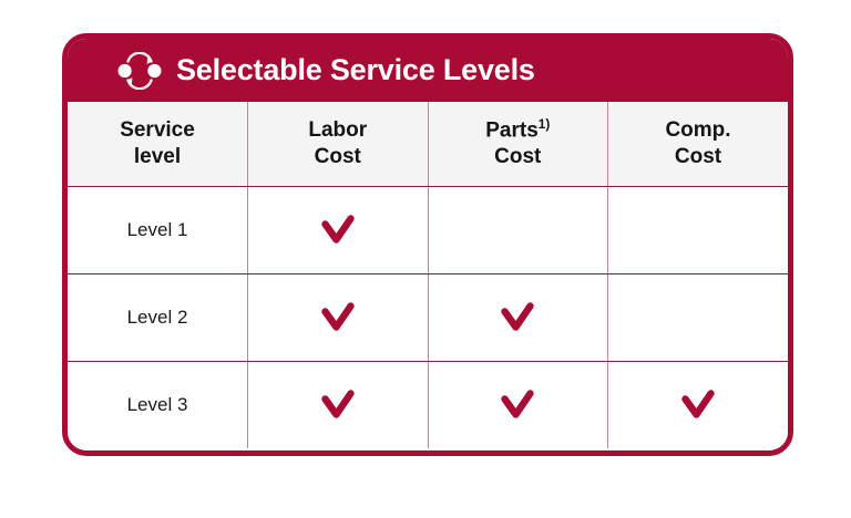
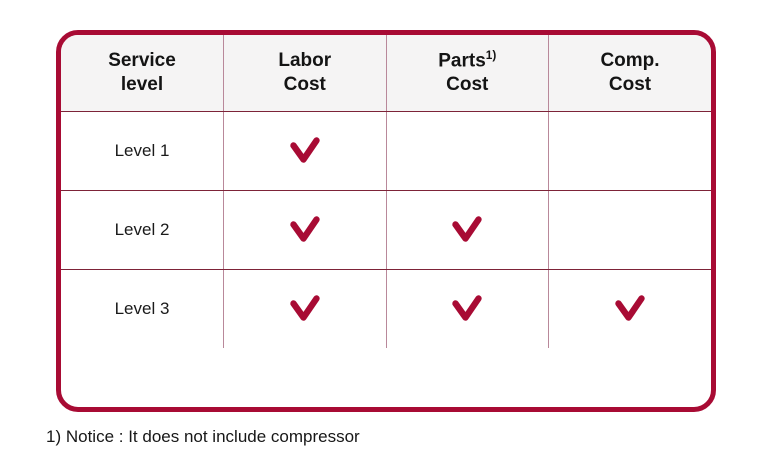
- Selectable Service Levels
  Service level	Labor Cost	Parts1) Cost	Comp. Cost
  Level 1
  Level 2
  Level 3
+ 1) Notice : It does not include compressor
